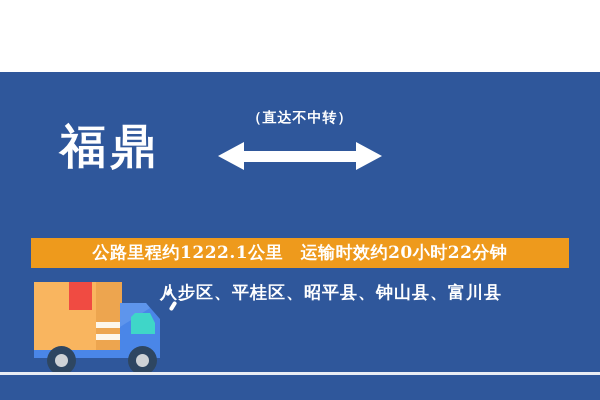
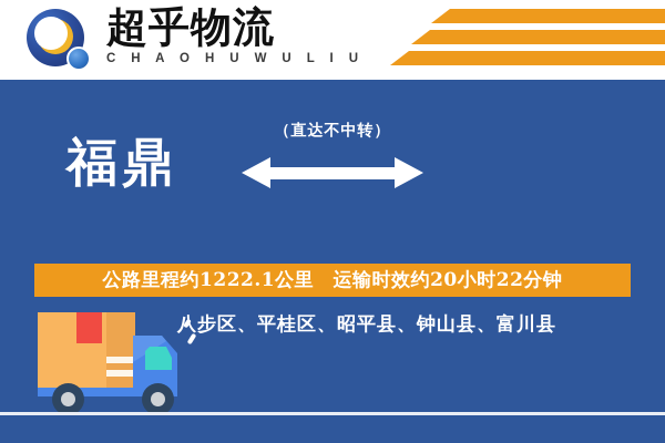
+ 超乎物流
+ C H A O H U W U L I U
  福鼎
  （直达不中转）
  公路里程约1222.1公里 运输时效约20小时22分钟
  八步区、平桂区、昭平县、钟山县、富川县
